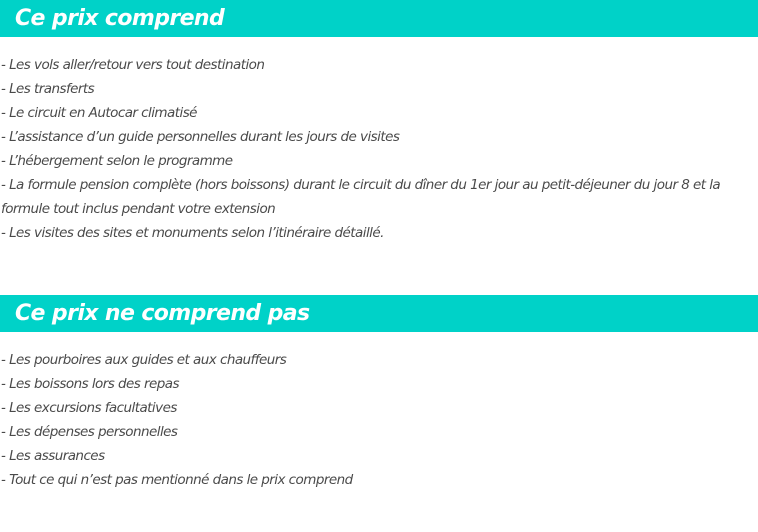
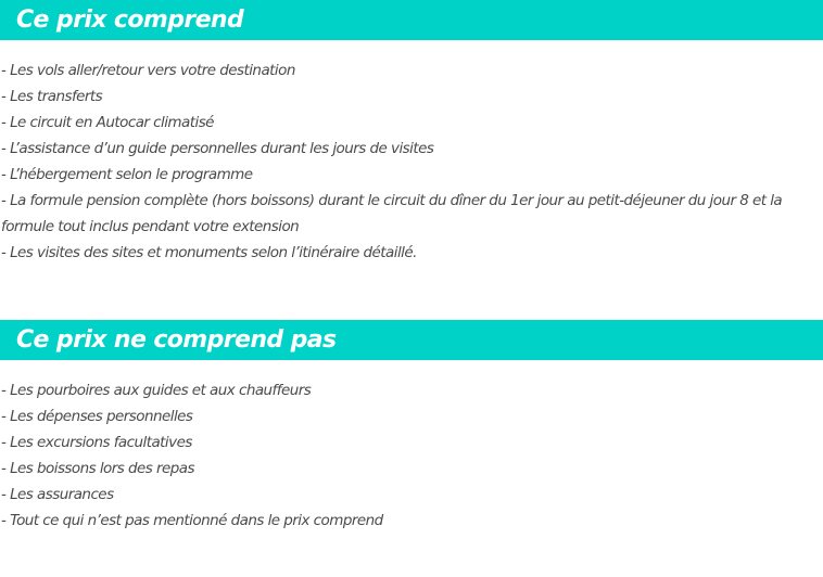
  Ce prix comprend
- - Les vols aller/retour vers tout destination
+ - Les vols aller/retour vers votre destination
  - Les transferts
  - Le circuit en Autocar climatisé
  - L’assistance d’un guide personnelles durant les jours de visites
  - L’hébergement selon le programme
  - La formule pension complète (hors boissons) durant le circuit du dîner du 1er jour au petit-déjeuner du jour 8 et la formule tout inclus pendant votre extension
  - Les visites des sites et monuments selon l’itinéraire détaillé.
  Ce prix ne comprend pas
  - Les pourboires aux guides et aux chauffeurs
- - Les boissons lors des repas
+ - Les dépenses personnelles
  - Les excursions facultatives
- - Les dépenses personnelles
+ - Les boissons lors des repas
  - Les assurances
  - Tout ce qui n’est pas mentionné dans le prix comprend
